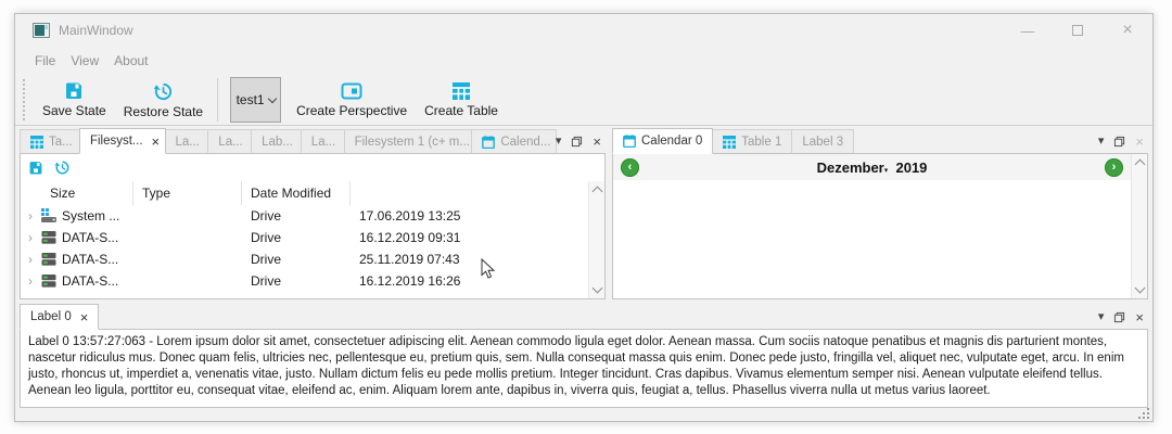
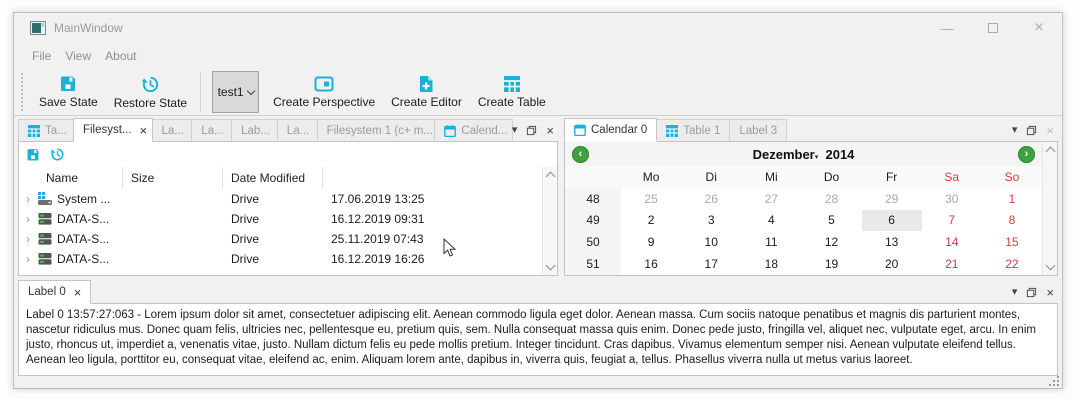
  MainWindow
  —
  ×
  File
  View
  About
  Save State
  Restore State
  test1
  Create Perspective
+ Create Editor
  Create Table
  Ta...
  Filesyst...
  ×
  La...
  La...
  Lab...
  La...
  Filesystem 1 (c+ m...
  Calend...
  ▾
  ×
+ Name
  Size
- Type
  Date Modified
  ›
  System ...
  Drive
  17.06.2019 13:25
  ›
  DATA-S...
  Drive
  16.12.2019 09:31
  ›
  DATA-S...
  Drive
  25.11.2019 07:43
  ›
  DATA-S...
  Drive
  16.12.2019 16:26
  Calendar 0
  Table 1
  Label 3
  ▾
  ×
  ‹
- Dezember 2019
+ Dezember 2014
  ›
+ Mo
+ Di
+ Mi
+ Do
+ Fr
+ Sa
+ So
+ 48
+ 25
+ 26
+ 27
+ 28
+ 29
+ 30
+ 1
+ 49
+ 2
+ 3
+ 4
+ 5
+ 6
+ 7
+ 8
+ 50
+ 9
+ 10
+ 11
+ 12
+ 13
+ 14
+ 15
+ 51
+ 16
+ 17
+ 18
+ 19
+ 20
+ 21
+ 22
  Label 0
  ×
  ▾
  ×
  Label 0 13:57:27:063 - Lorem ipsum dolor sit amet, consectetuer adipiscing elit. Aenean commodo ligula eget dolor. Aenean massa. Cum sociis natoque penatibus et magnis dis parturient montes, nascetur ridiculus mus. Donec quam felis, ultricies nec, pellentesque eu, pretium quis, sem. Nulla consequat massa quis enim. Donec pede justo, fringilla vel, aliquet nec, vulputate eget, arcu. In enim justo, rhoncus ut, imperdiet a, venenatis vitae, justo. Nullam dictum felis eu pede mollis pretium. Integer tincidunt. Cras dapibus. Vivamus elementum semper nisi. Aenean vulputate eleifend tellus. Aenean leo ligula, porttitor eu, consequat vitae, eleifend ac, enim. Aliquam lorem ante, dapibus in, viverra quis, feugiat a, tellus. Phasellus viverra nulla ut metus varius laoreet.
